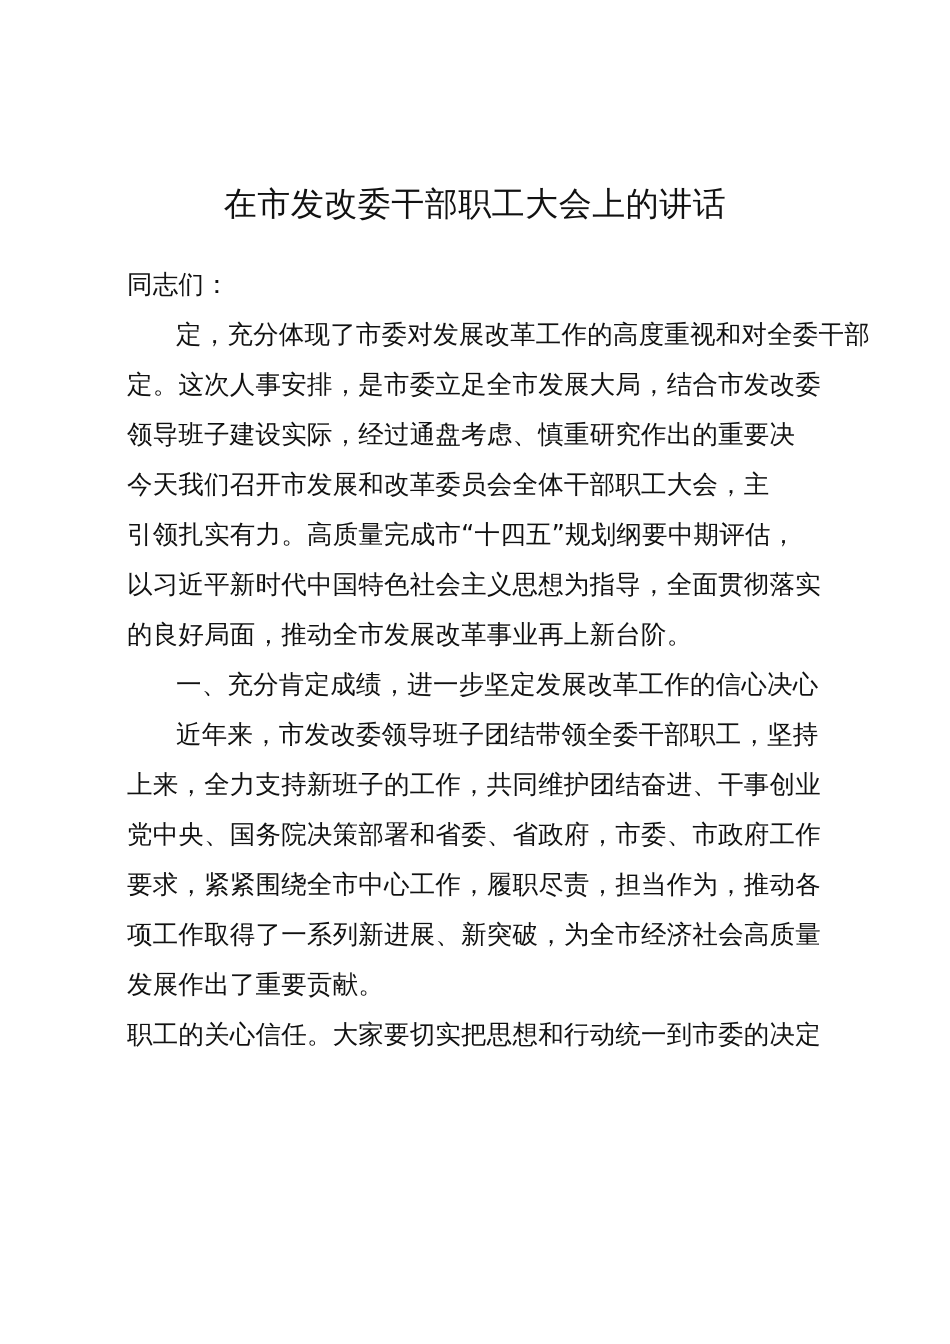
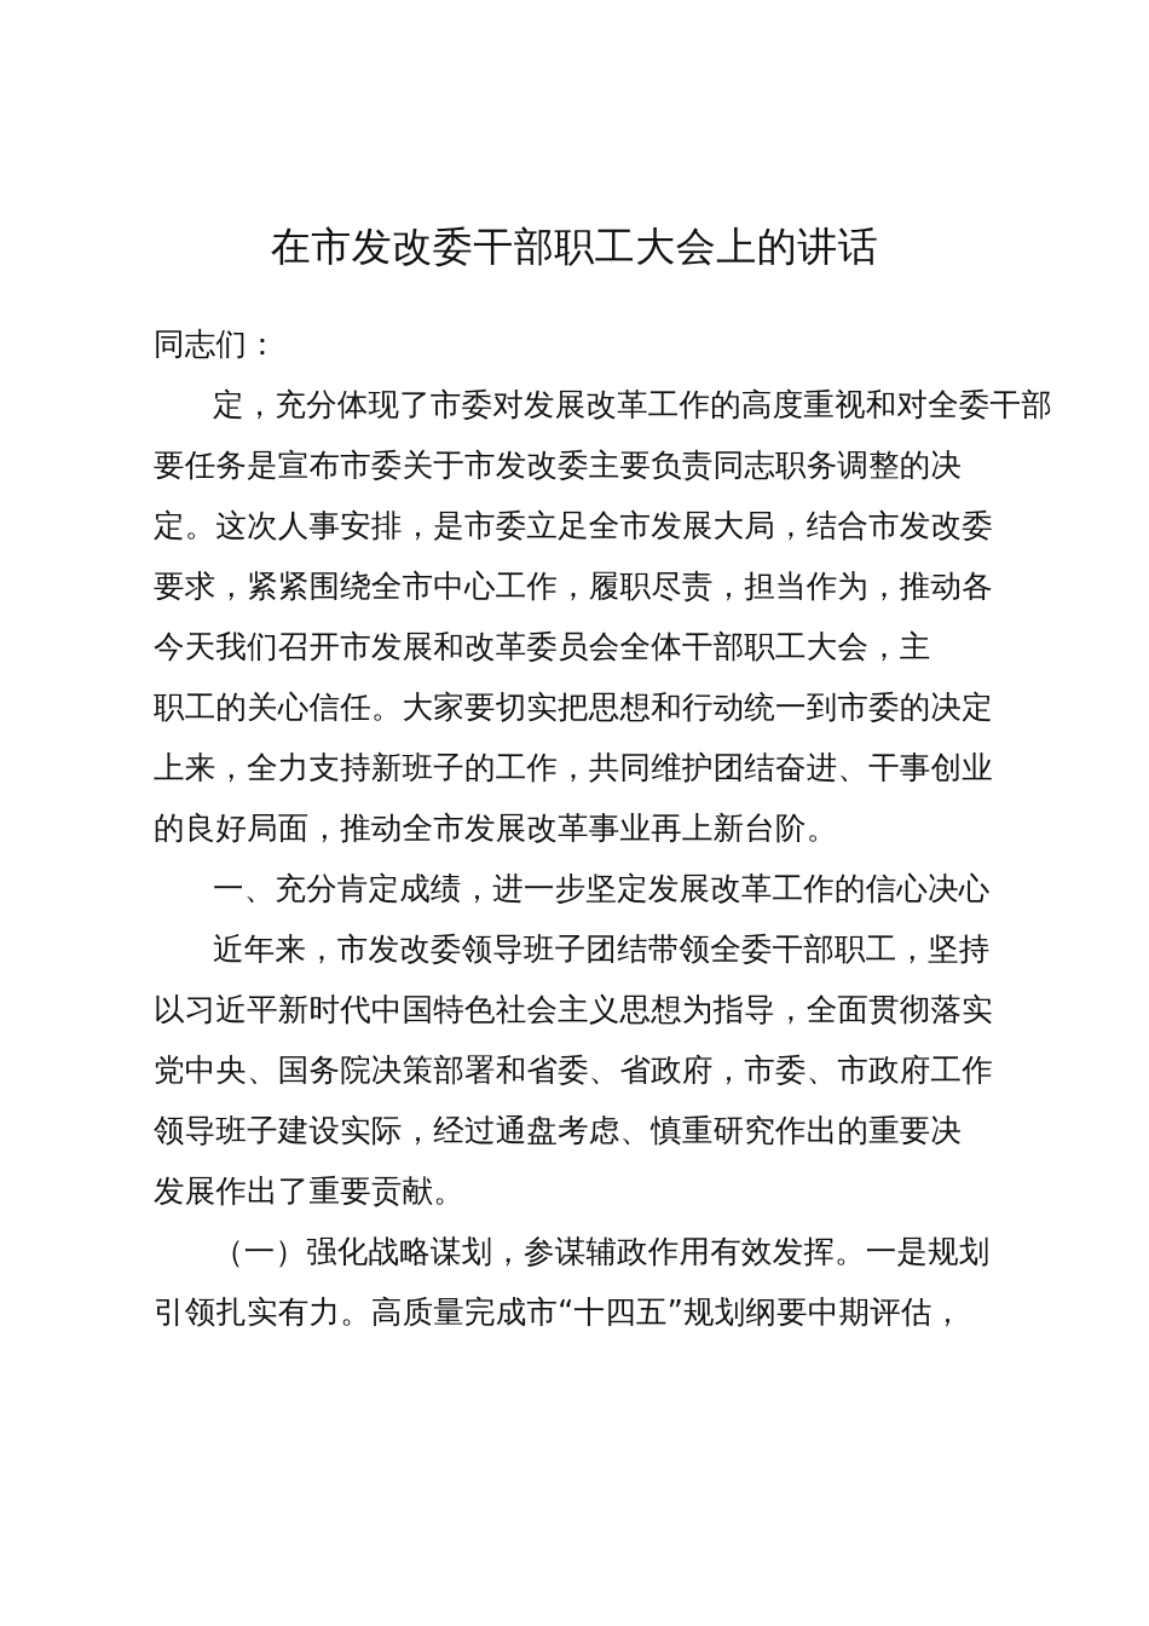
  在市发改委干部职工大会上的讲话
  同志们：
  定，充分体现了市委对发展改革工作的高度重视和对全委干部
+ 要任务是宣布市委关于市发改委主要负责同志职务调整的决
  定。这次人事安排，是市委立足全市发展大局，结合市发改委
- 领导班子建设实际，经过通盘考虑、慎重研究作出的重要决
+ 要求，紧紧围绕全市中心工作，履职尽责，担当作为，推动各
  今天我们召开市发展和改革委员会全体干部职工大会，主
- 引领扎实有力。高质量完成市“十四五”规划纲要中期评估，
+ 职工的关心信任。大家要切实把思想和行动统一到市委的决定
- 以习近平新时代中国特色社会主义思想为指导，全面贯彻落实
+ 上来，全力支持新班子的工作，共同维护团结奋进、干事创业
  的良好局面，推动全市发展改革事业再上新台阶。
  一、充分肯定成绩，进一步坚定发展改革工作的信心决心
  近年来，市发改委领导班子团结带领全委干部职工，坚持
- 上来，全力支持新班子的工作，共同维护团结奋进、干事创业
+ 以习近平新时代中国特色社会主义思想为指导，全面贯彻落实
  党中央、国务院决策部署和省委、省政府，市委、市政府工作
- 要求，紧紧围绕全市中心工作，履职尽责，担当作为，推动各
+ 领导班子建设实际，经过通盘考虑、慎重研究作出的重要决
- 项工作取得了一系列新进展、新突破，为全市经济社会高质量
  发展作出了重要贡献。
+ （一）强化战略谋划，参谋辅政作用有效发挥。一是规划
- 职工的关心信任。大家要切实把思想和行动统一到市委的决定
+ 引领扎实有力。高质量完成市“十四五”规划纲要中期评估，
